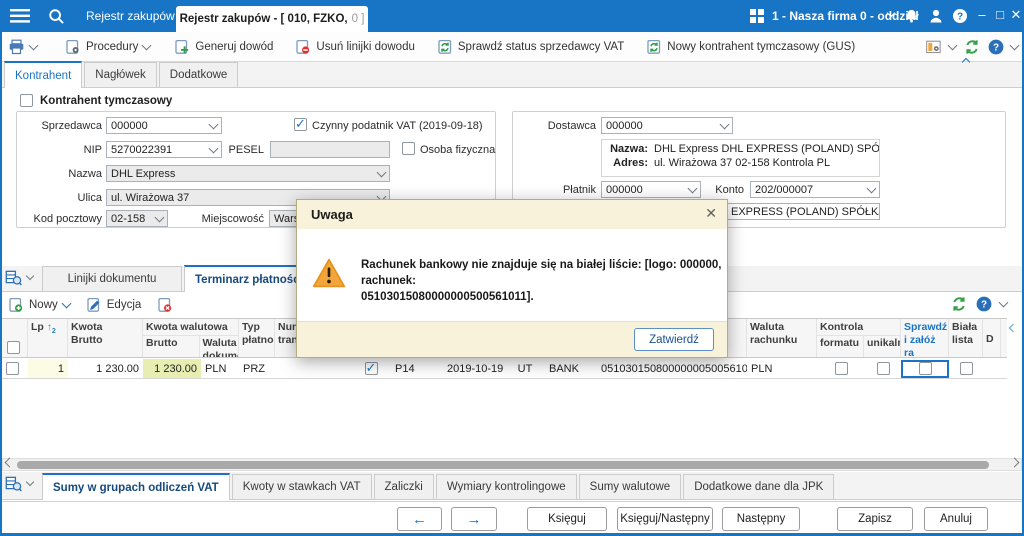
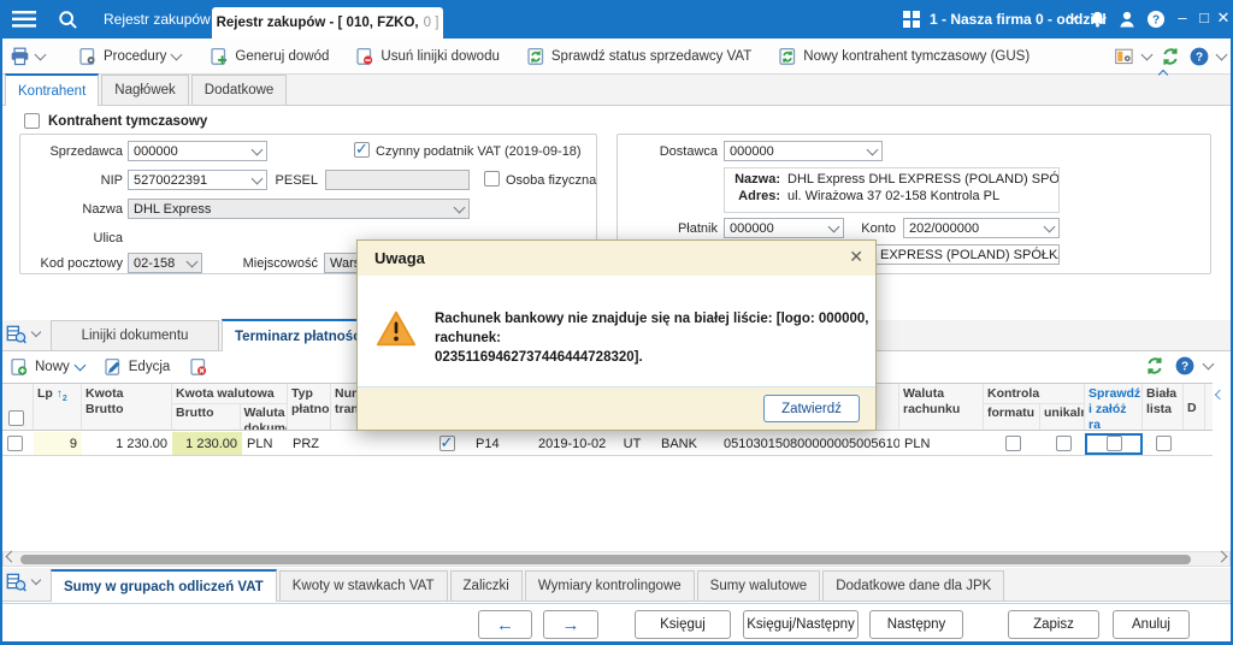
  Rejestr zakupów
  Rejestr zakupów - [ 010, FZKO,
  0 ]
  1 - Nasza firma 0 - oddził
  ?
  –
  □
  ✕
  Procedury
  Generuj dowód
  Usuń linijki dowodu
  Sprawdź status sprzedawcy VAT
  Nowy kontrahent tymczasowy (GUS)
  ?
  Kontrahent
  Nagłówek
  Dodatkowe
  Kontrahent tymczasowy
  Sprzedawca
  000000
  Czynny podatnik VAT (2019-09-18)
  NIP
  5270022391
  PESEL
  Osoba fizyczna
  Nazwa
  DHL Express
  Ulica
- ul. Wirażowa 37
  Kod pocztowy
  02-158
  Miejscowość
  Dostawca
  000000
  Nazwa:
  DHL Express DHL EXPRESS (POLAND) SPÓ
  Adres:
  ul. Wirażowa 37 02-158 Kontrola PL
  Płatnik
  000000
  Konto
- 202/000007
+ 202/000000
  EXPRESS (POLAND) SPÓŁK
  Linijki dokumentu
  Terminarz płatnoś
  Nowy
  Edycja
  ?
  Lp ↑
  Kwota
  Brutto
  Kwota walutowa
  Brutto
  Waluta
  Typ
  tran
  Waluta
  rachunku
  Kontrola
  formatu
  Sprawdź
  i załóż ra
  Biała lista
  D
- 1
+ 9
  1 230.00
  1 230.00
  PLN
  PRZ
  P14
- 2019-10-19
+ 2019-10-02
  UT
  BANK
  051030150800000005005610
  PLN
  Sumy w grupach odliczeń VAT
  Kwoty w stawkach VAT
  Zaliczki
  Wymiary kontrolingowe
  Sumy walutowe
  Dodatkowe dane dla JPK
  ←
  →
  Księguj
  Księguj/Następny
  Następny
  Zapisz
  Anuluj
  Uwaga
  ✕
  Rachunek bankowy nie znajduje się na białej liście: [logo: 000000, rachunek:
- 05103015080000000500561011].
+ 02351169462737446444728320].
  Zatwierdź
